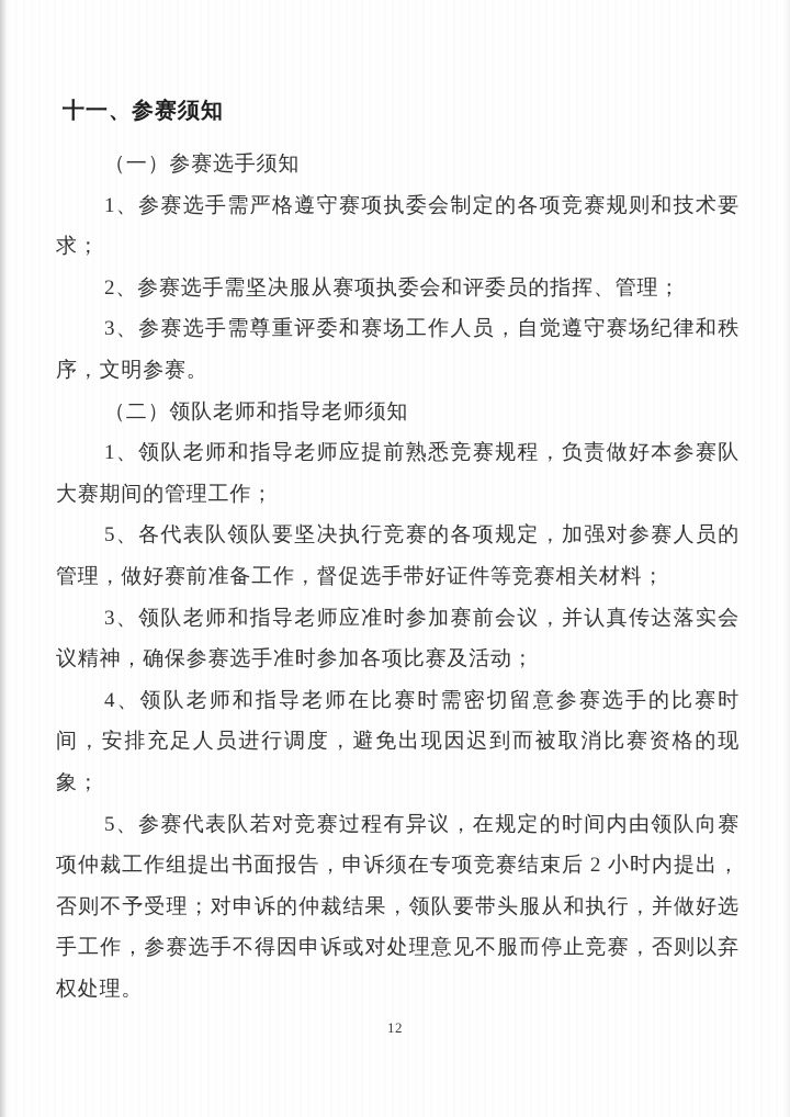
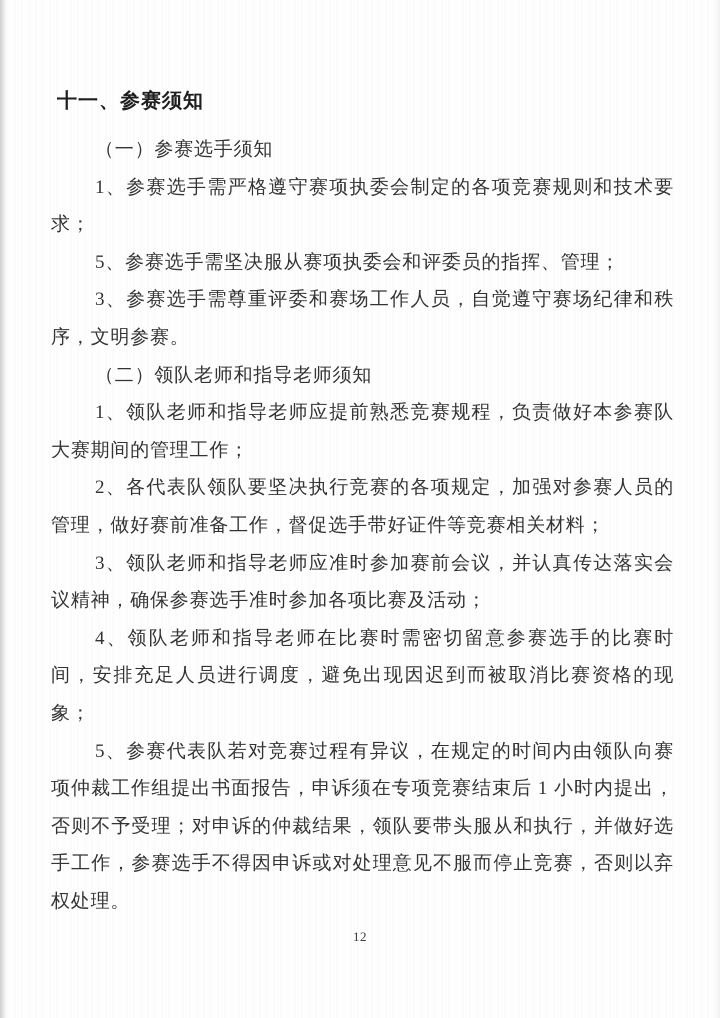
  十一、参赛须知
  （一）参赛选手须知
  1、参赛选手需严格遵守赛项执委会制定的各项竞赛规则和技术要求；
- 2、参赛选手需坚决服从赛项执委会和评委员的指挥、管理；
+ 5、参赛选手需坚决服从赛项执委会和评委员的指挥、管理；
  3、参赛选手需尊重评委和赛场工作人员，自觉遵守赛场纪律和秩序，文明参赛。
  （二）领队老师和指导老师须知
  1、领队老师和指导老师应提前熟悉竞赛规程，负责做好本参赛队大赛期间的管理工作；
- 5、各代表队领队要坚决执行竞赛的各项规定，加强对参赛人员的管理，做好赛前准备工作，督促选手带好证件等竞赛相关材料；
+ 2、各代表队领队要坚决执行竞赛的各项规定，加强对参赛人员的管理，做好赛前准备工作，督促选手带好证件等竞赛相关材料；
  3、领队老师和指导老师应准时参加赛前会议，并认真传达落实会议精神，确保参赛选手准时参加各项比赛及活动；
  4、领队老师和指导老师在比赛时需密切留意参赛选手的比赛时间，安排充足人员进行调度，避免出现因迟到而被取消比赛资格的现象；
- 5、参赛代表队若对竞赛过程有异议，在规定的时间内由领队向赛项仲裁工作组提出书面报告，申诉须在专项竞赛结束后 2 小时内提出，否则不予受理；对申诉的仲裁结果，领队要带头服从和执行，并做好选手工作，参赛选手不得因申诉或对处理意见不服而停止竞赛，否则以弃权处理。
+ 5、参赛代表队若对竞赛过程有异议，在规定的时间内由领队向赛项仲裁工作组提出书面报告，申诉须在专项竞赛结束后 1 小时内提出，否则不予受理；对申诉的仲裁结果，领队要带头服从和执行，并做好选手工作，参赛选手不得因申诉或对处理意见不服而停止竞赛，否则以弃权处理。
  12
